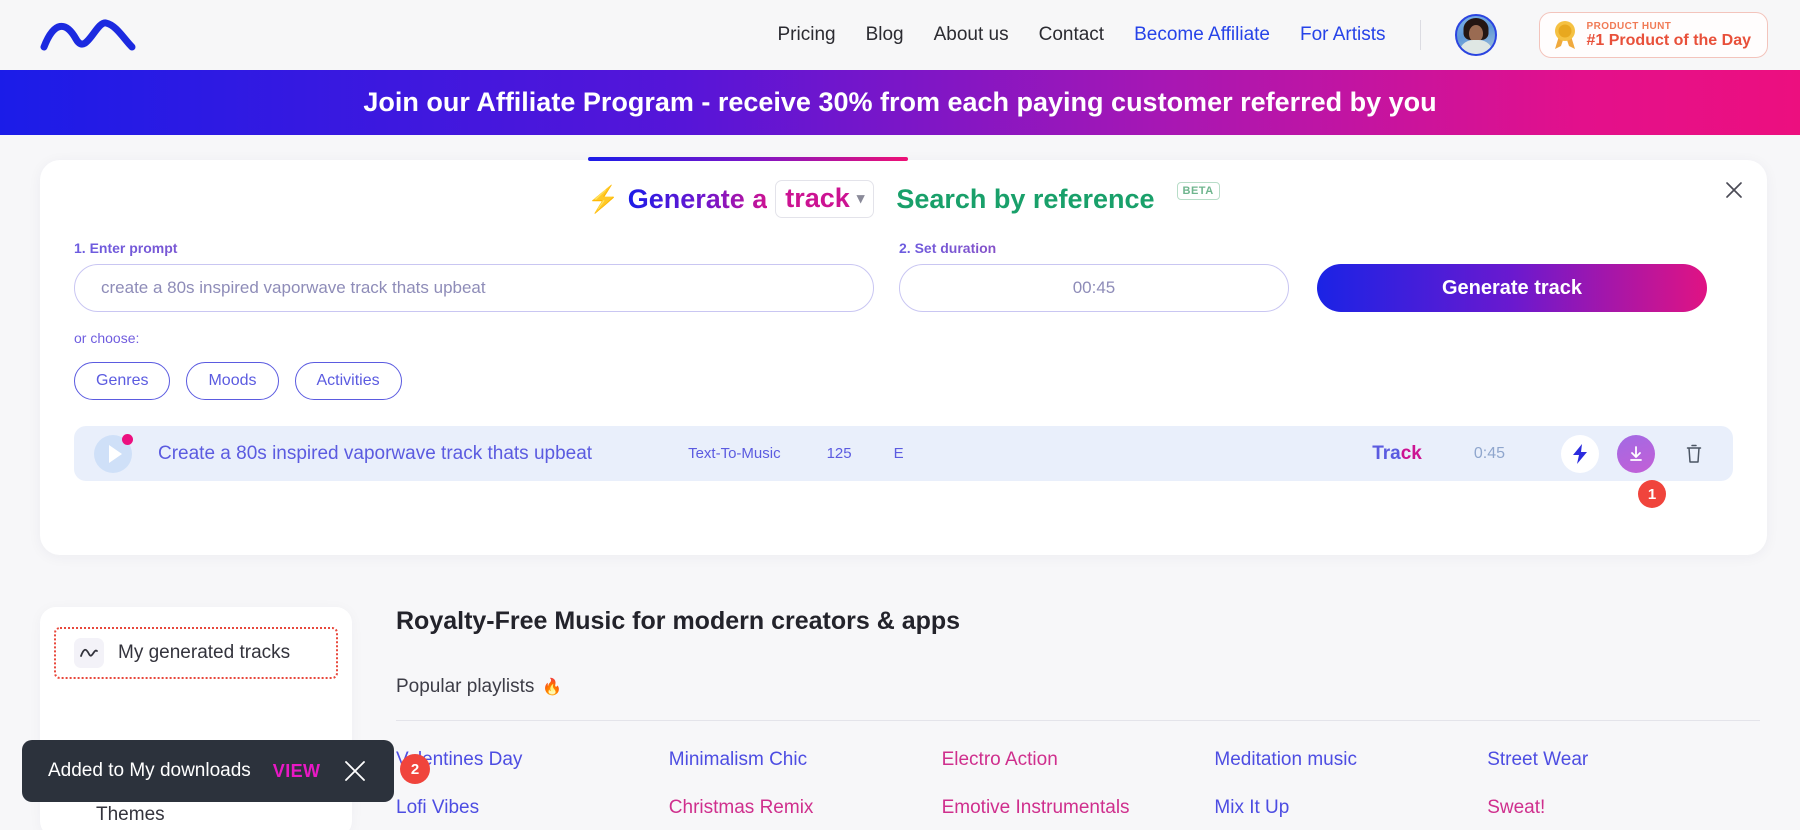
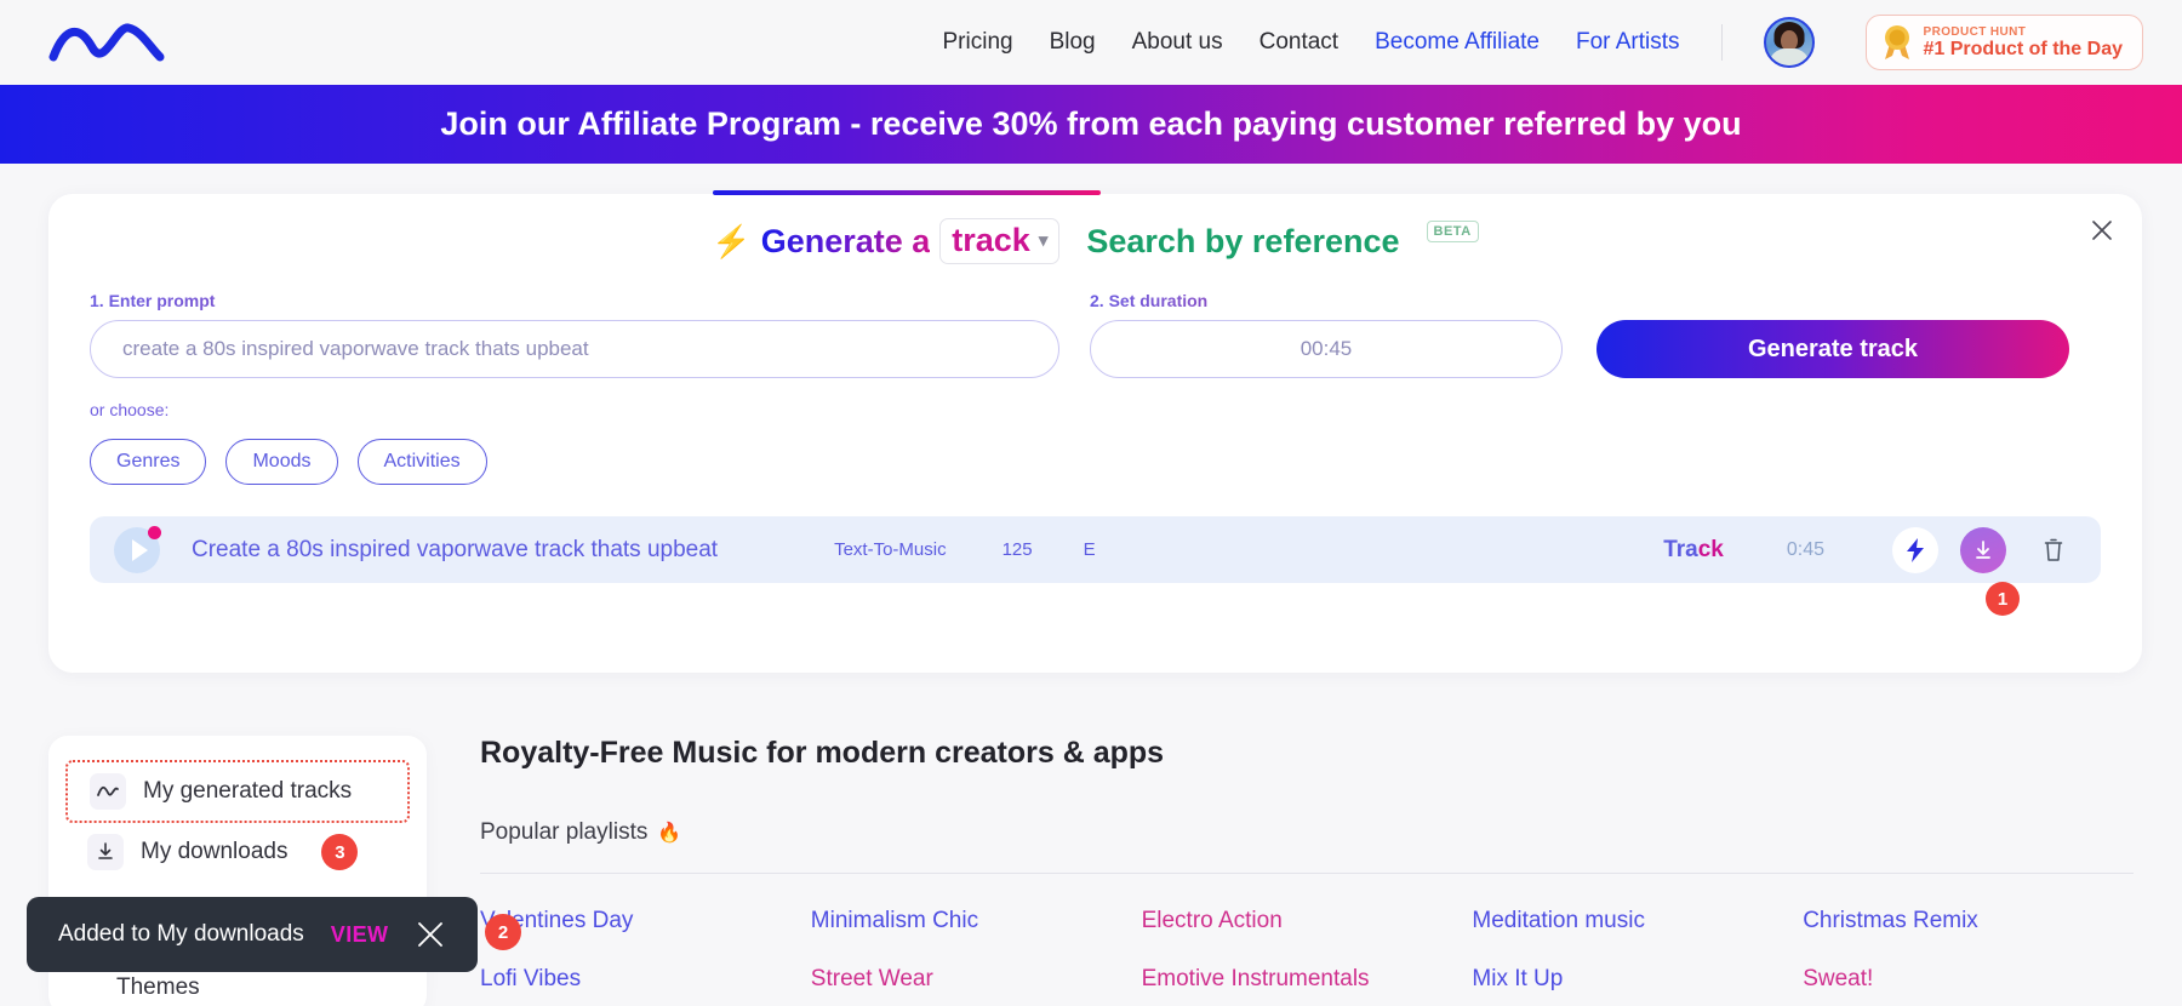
  Pricing
  Blog
  About us
  Contact
  Become Affiliate
  For Artists
  PRODUCT HUNT
  #1 Product of the Day
  Join our Affiliate Program - receive 30% from each paying customer referred by you
  ⚡
  Generate a
  track
  ▾
  Search by reference
  BETA
  1. Enter prompt
  create a 80s inspired vaporwave track thats upbeat
  2. Set duration
  00:45
  Generate track
  or choose:
  Genres
  Moods
  Activities
  Create a 80s inspired vaporwave track thats upbeat
  Text-To-Music
  125
  E
  Track
  0:45
  1
  My generated tracks
+ My downloads
+ 3
  Royalty-Free Music for modern creators & apps
  Popular playlists
  🔥
  Vntines Day
  Minimalism Chic
  Electro Action
  Meditation music
- Street Wear
+ Christmas Remix
  Lofi Vibes
- Christmas Remix
+ Street Wear
  Emotive Instrumentals
  Mix It Up
  Sweat!
  Themes
  Added to My downloads
  VIEW
  2
